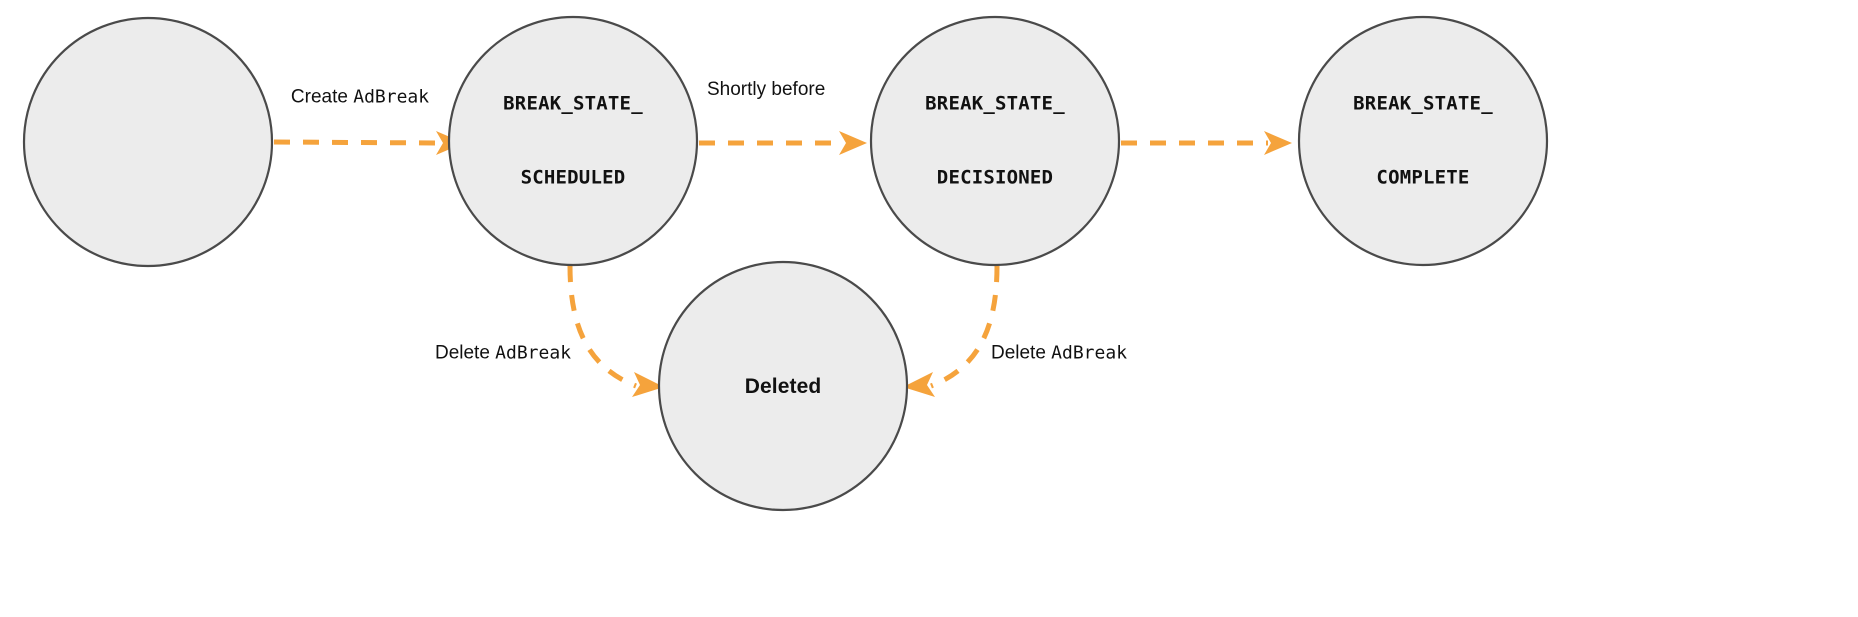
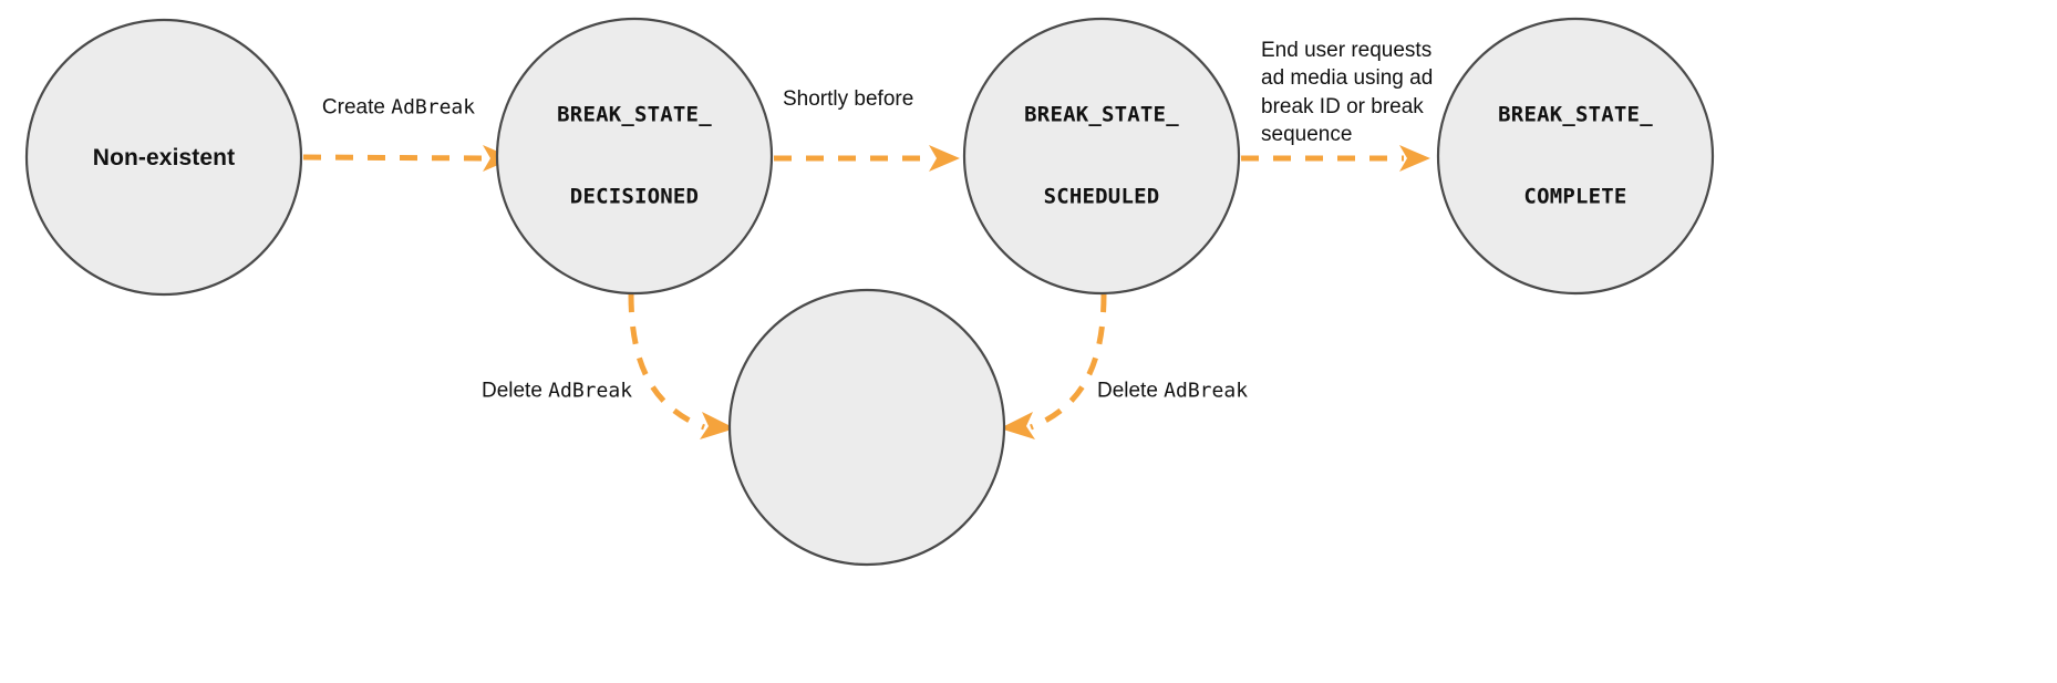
+ Non-existent
  BREAK_STATE_
- SCHEDULED
+ DECISIONED
  BREAK_STATE_
- DECISIONED
+ SCHEDULED
  BREAK_STATE_
  COMPLETE
- Deleted
  Create AdBreak
  Shortly before
+ End user requests
+ ad media using ad
+ break ID or break
+ sequence
  Delete AdBreak
  Delete AdBreak
